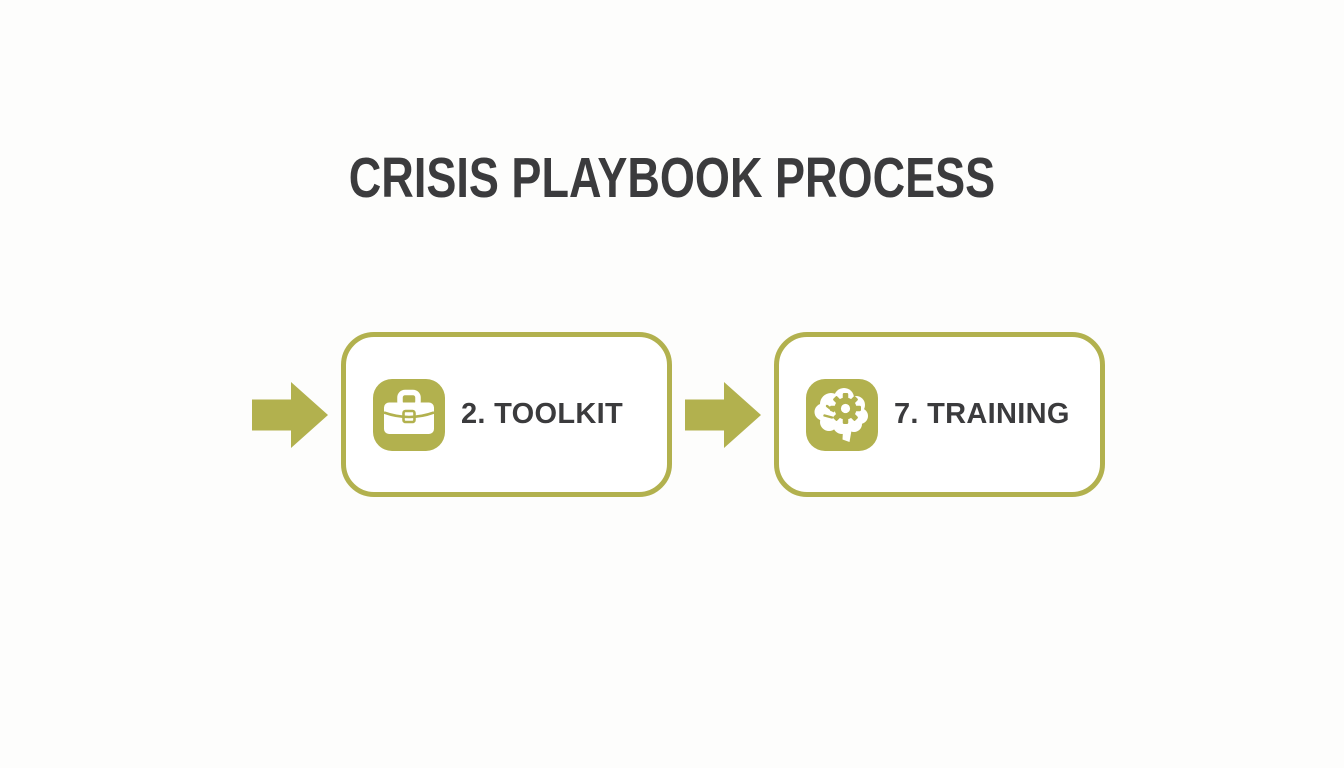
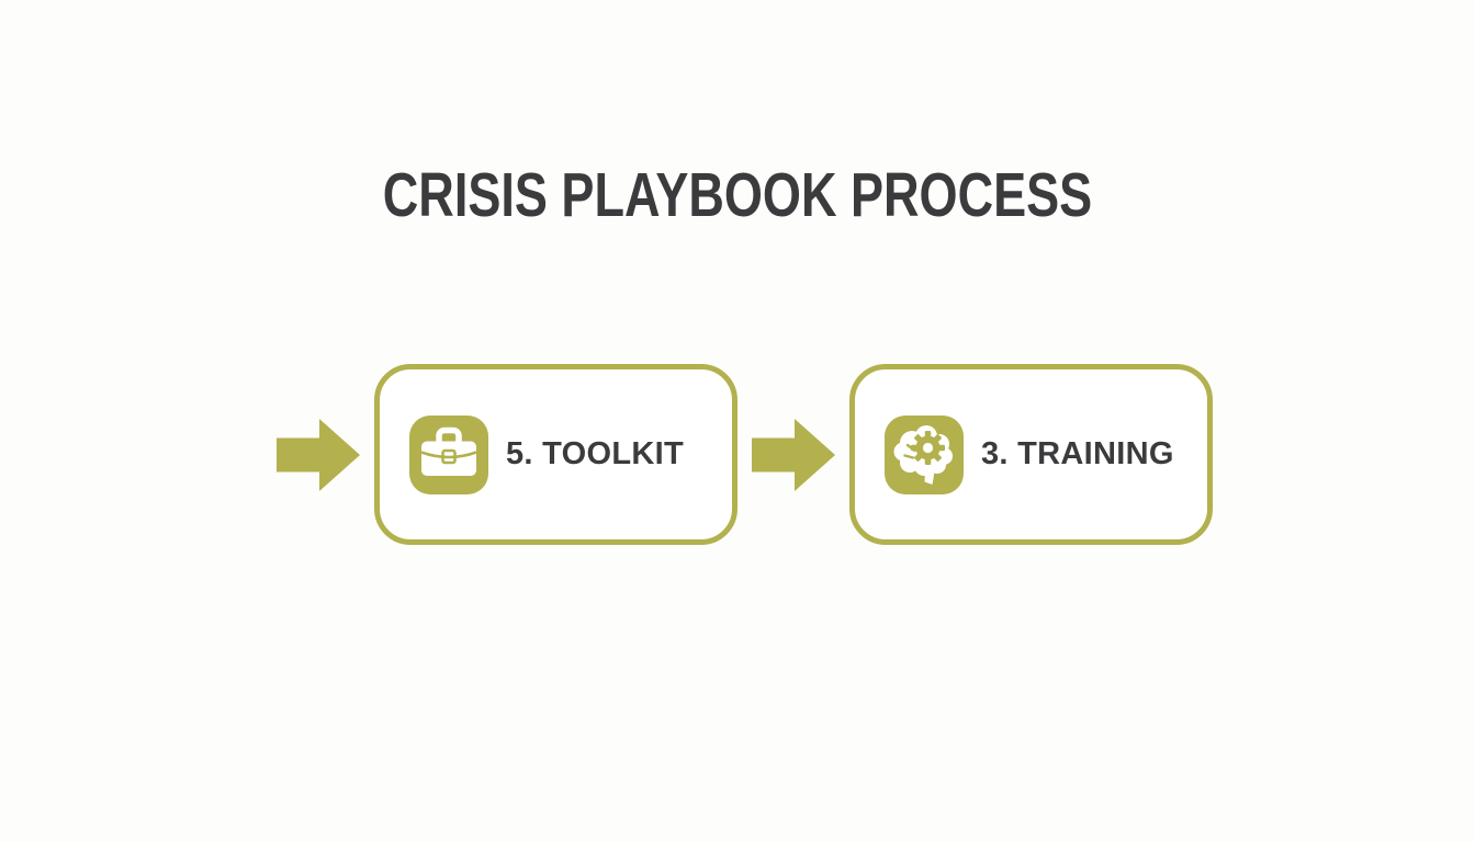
  CRISIS PLAYBOOK PROCESS
- 2. TOOLKIT
+ 5. TOOLKIT
- 7. TRAINING
+ 3. TRAINING
